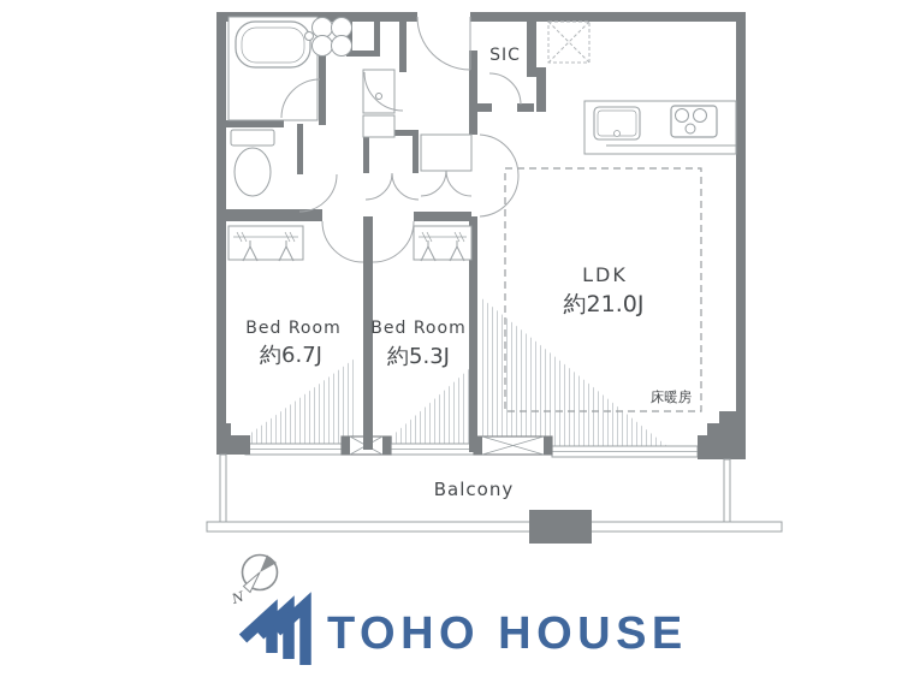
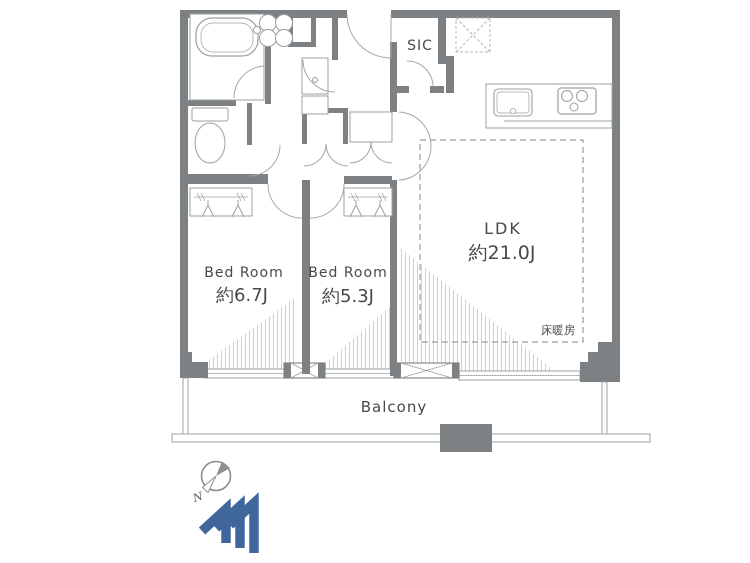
  SIC
  LDK
  約21.0J
  床暖房
  Bed Room
  約6.7J
  Bed Room
  約5.3J
  Balcony
- TOHO HOUSE
